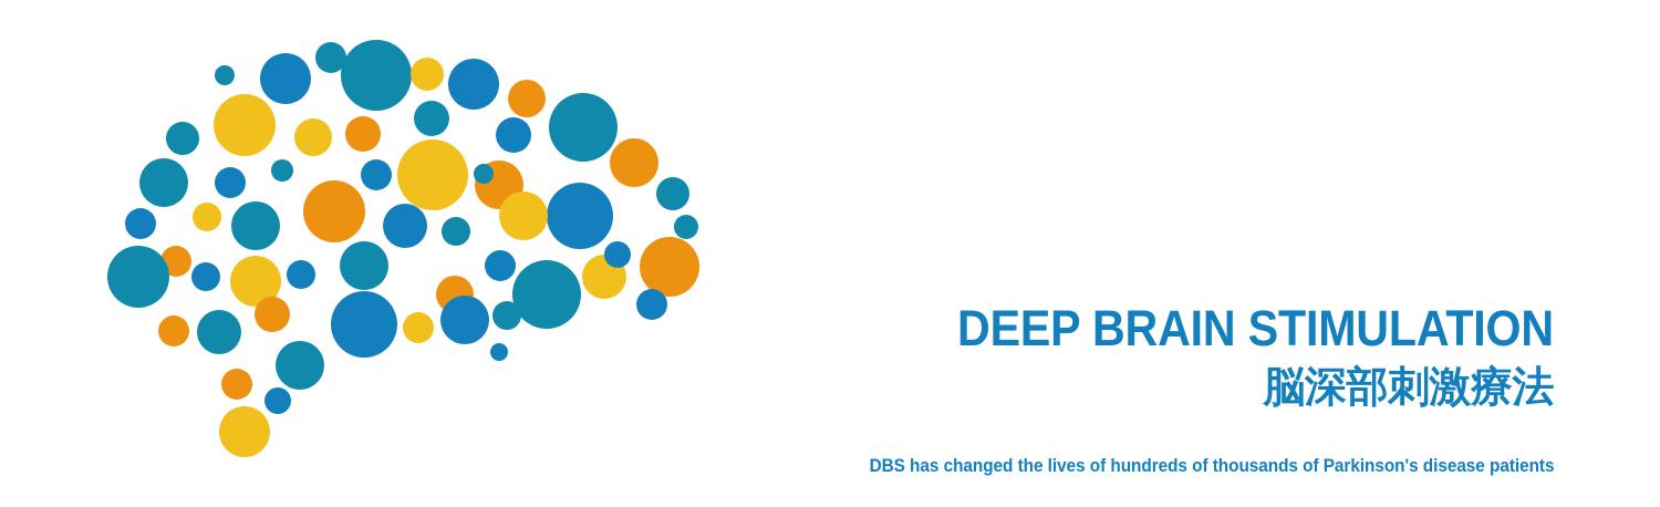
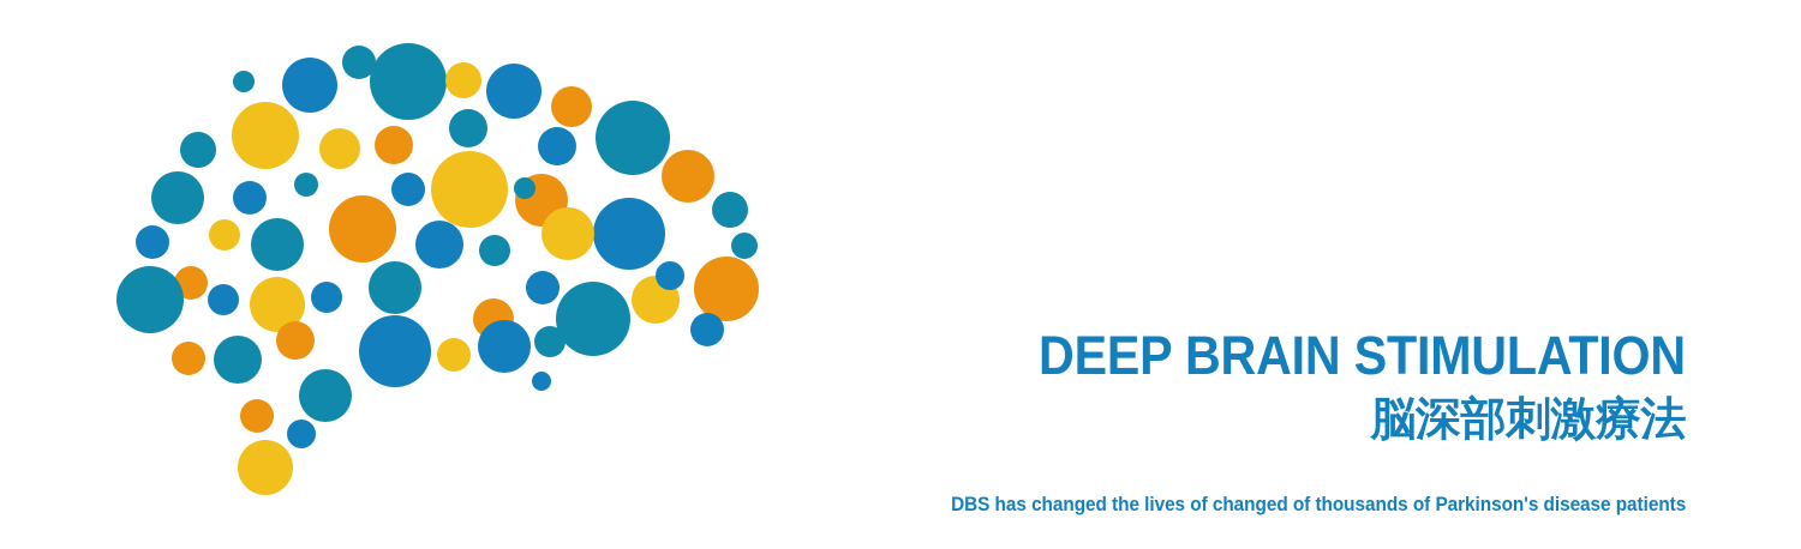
  DEEP BRAIN STIMULATION
  脳深部刺激療法
- DBS has changed the lives of hundreds of thousands of Parkinson's disease patients
+ DBS has changed the lives of changed of thousands of Parkinson's disease patients
